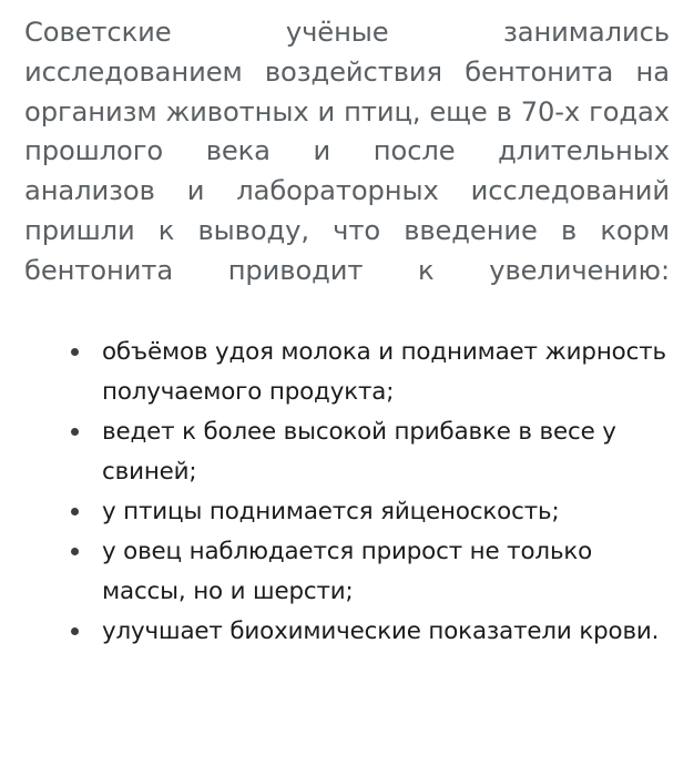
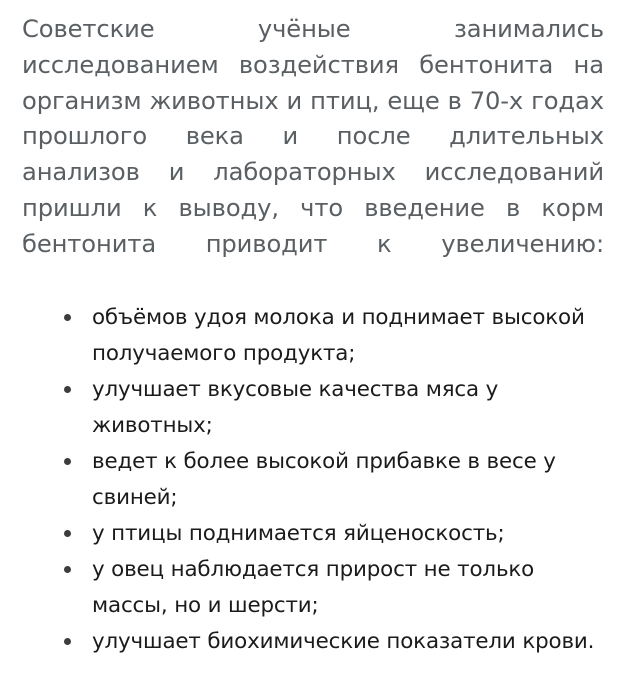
  Советские учёные занимались исследованием воздействия бентонита на организм животных и птиц, еще в 70-х годах прошлого века и после длительных анализов и лабораторных исследований пришли к выводу, что введение в корм бентонита приводит к увеличению:
- объёмов удоя молока и поднимает жирность получаемого продукта;
+ объёмов удоя молока и поднимает высокой получаемого продукта;
+ улучшает вкусовые качества мяса у животных;
  ведет к более высокой прибавке в весе у свиней;
  у птицы поднимается яйценоскость;
  у овец наблюдается прирост не только массы, но и шерсти;
  улучшает биохимические показатели крови.
